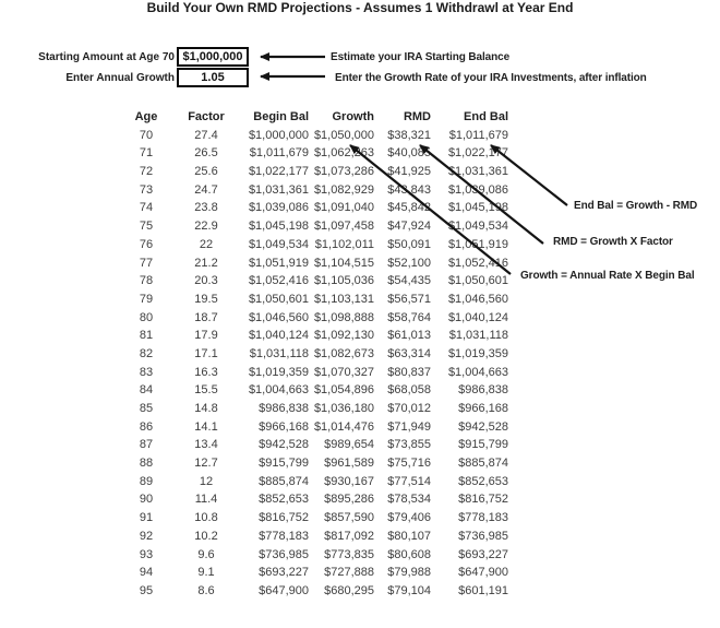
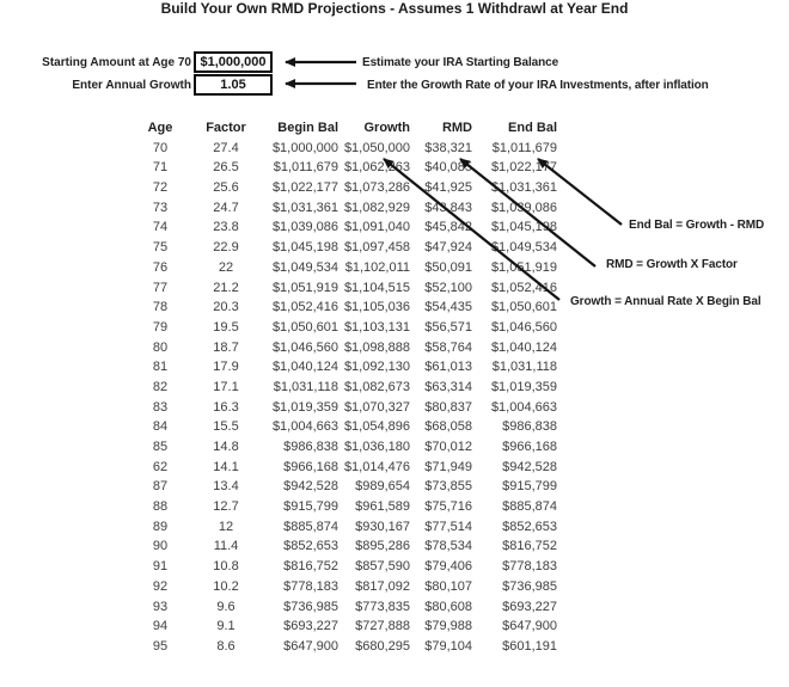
  Build Your Own RMD Projections - Assumes 1 Withdrawl at Year End
  Starting Amount at Age 70
  $1,000,000
  Estimate your IRA Starting Balance
  Enter Annual Growth
  1.05
  Enter the Growth Rate of your IRA Investments, after inflation
  Age
  Factor
  Begin Bal
  Growth
  RMD
  End Bal
  70
  27.4
  $1,000,000
  $1,050,000
  $38,321
  $1,011,679
  71
  26.5
  $1,011,679
  $1,062,263
  $40,085
  $1,022,177
  72
  25.6
  $1,022,177
  $1,073,286
  $41,925
  1,031,361
  73
  24.7
  $1,031,361
  $1,082,929
  $4,843
  $1,09,086
  74
  23.8
  $1,039,086
  $1,091,040
  $45,84
  $1,045,18
  75
  22.9
  $1,045,198
  $1,097,458
  $47,924
  1,049,534
  76
  22
  $1,049,534
  $1,102,011
  $50,091
  $1,01,919
  77
  21.2
  $1,051,919
  $1,104,515
  $52,100
  $1,052,416
  78
  20.3
  $1,052,416
  $1,105,036
  $54,435
  $1,050,601
  79
  19.5
  $1,050,601
  $1,103,131
  $56,571
  $1,046,560
  80
  18.7
  $1,046,560
  $1,098,888
  $58,764
  $1,040,124
  81
  17.9
  $1,040,124
  $1,092,130
  $61,013
  $1,031,118
  82
  17.1
  $1,031,118
  $1,082,673
  $63,314
  $1,019,359
  83
  16.3
  $1,019,359
  $1,070,327
  $80,837
  $1,004,663
  84
  15.5
  $1,004,663
  $1,054,896
  $68,058
  $986,838
  85
  14.8
  $986,838
  $1,036,180
  $70,012
  $966,168
- 86
+ 62
  14.1
  $966,168
  $1,014,476
  $71,949
  $942,528
  87
  13.4
  $942,528
  $989,654
  $73,855
  $915,799
  88
  12.7
  $915,799
  $961,589
  $75,716
  $885,874
  89
  12
  $885,874
  $930,167
  $77,514
  $852,653
  90
  11.4
  $852,653
  $895,286
  $78,534
  $816,752
  91
  10.8
  $816,752
  $857,590
  $79,406
  $778,183
  92
  10.2
  $778,183
  $817,092
  $80,107
  $736,985
  93
  9.6
  $736,985
  $773,835
  $80,608
  $693,227
  94
  9.1
  $693,227
  $727,888
  $79,988
  $647,900
  95
  8.6
  $647,900
  $680,295
  $79,104
  $601,191
  End Bal = Growth - RMD
  RMD = Growth X Factor
  Growth = Annual Rate X Begin Bal
